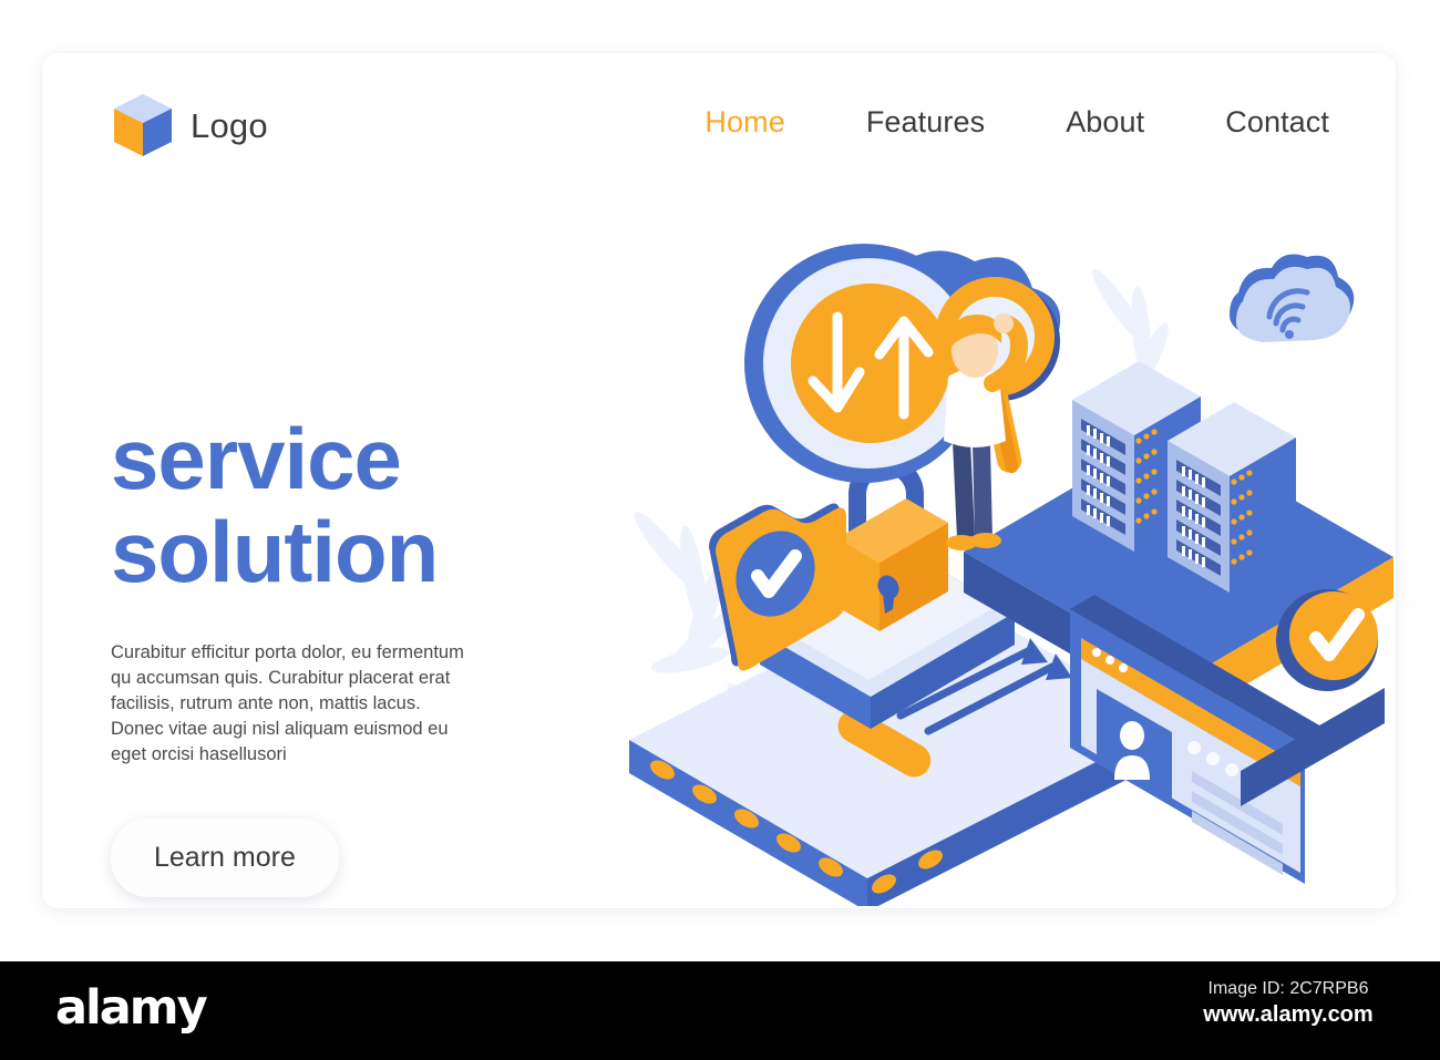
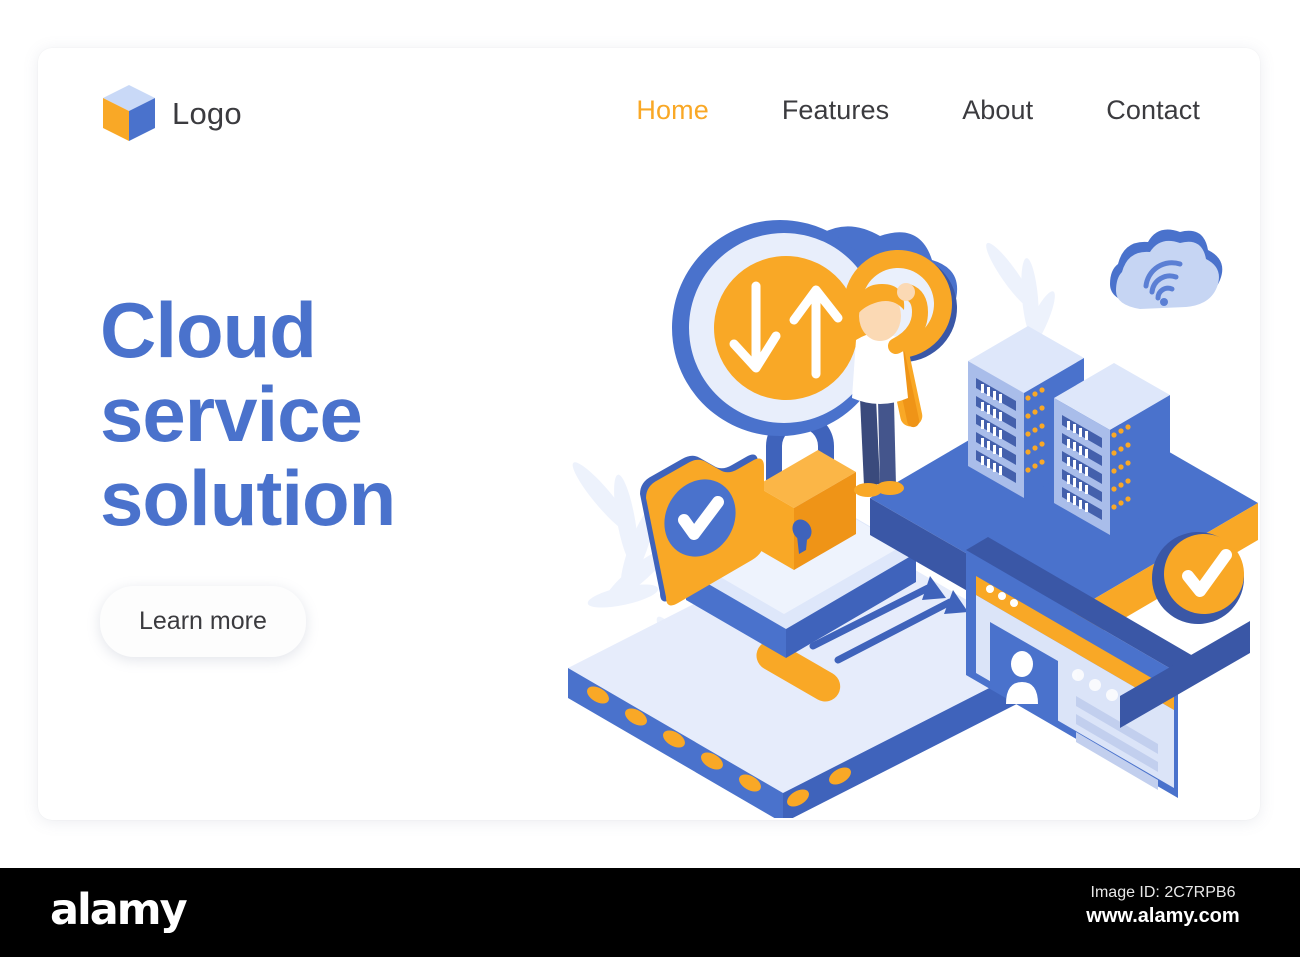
  Logo
  Home
  Features
  About
  Contact
+ Cloud
  service
  solution
- Curabitur efficitur porta dolor, eu fermentum qu accumsan quis. Curabitur placerat erat facilisis, rutrum ante non, mattis lacus. Donec vitae augi nisl aliquam euismod eu eget orcisi hasellusori
  Learn more
  alamy
  Image ID: 2C7RPB6
  www.alamy.com
